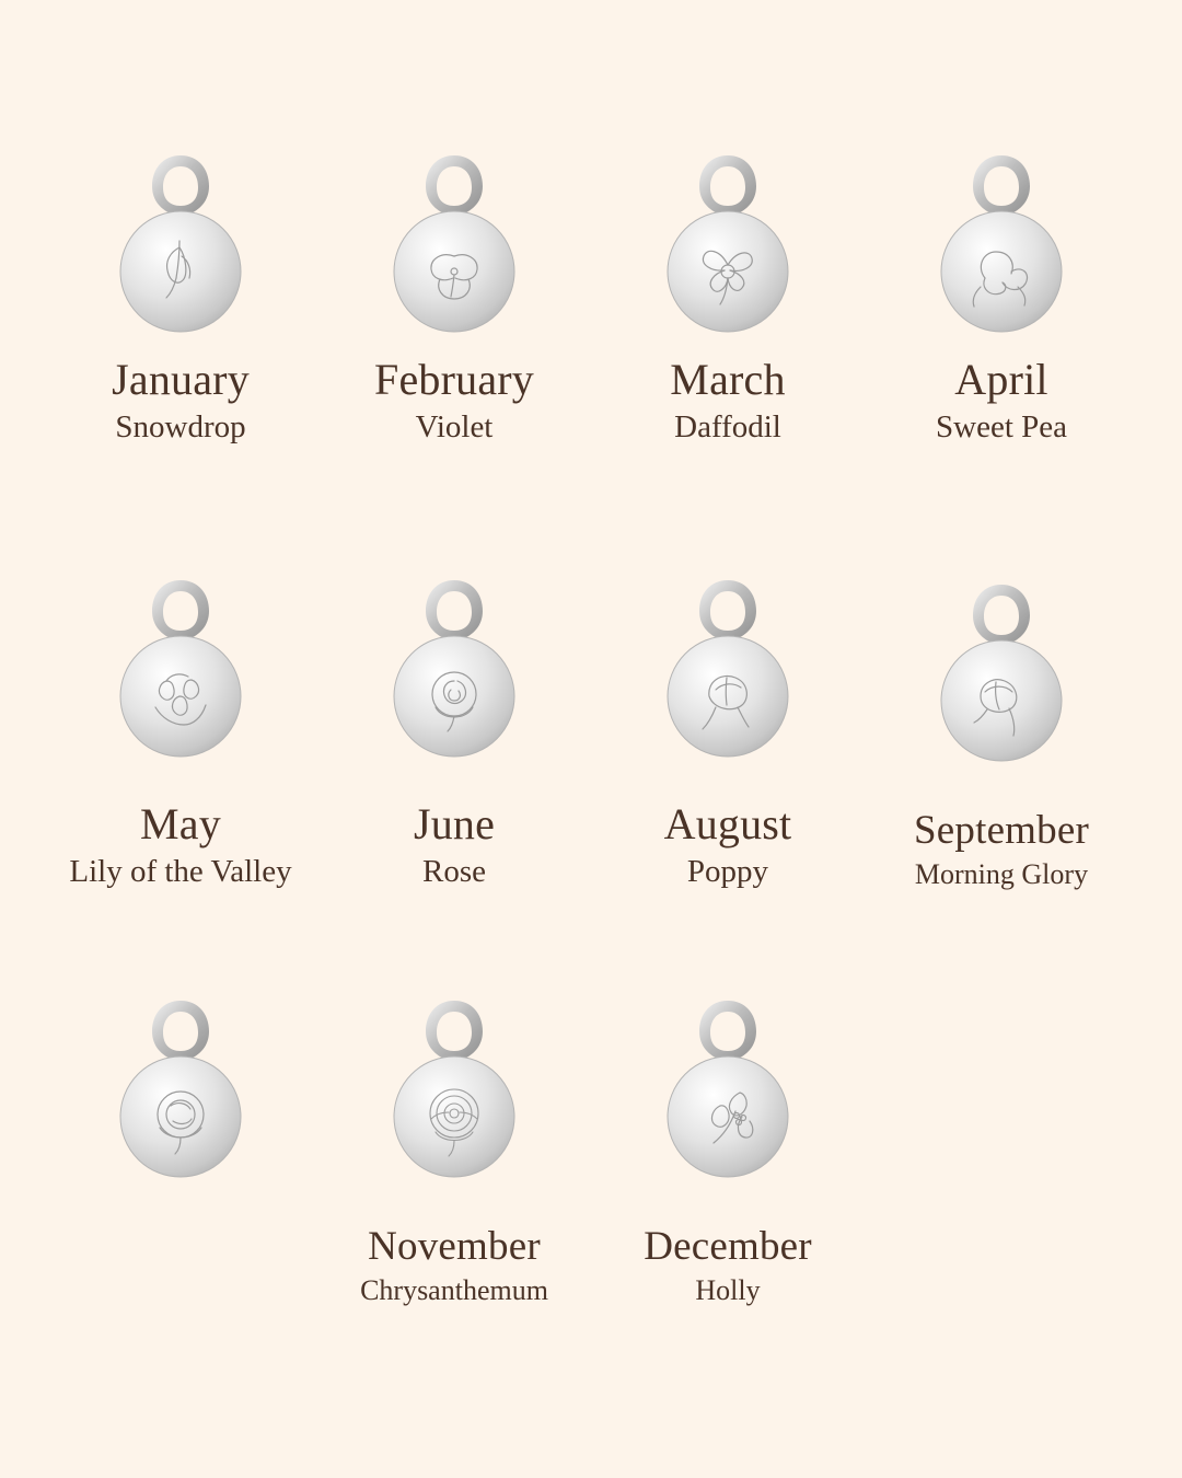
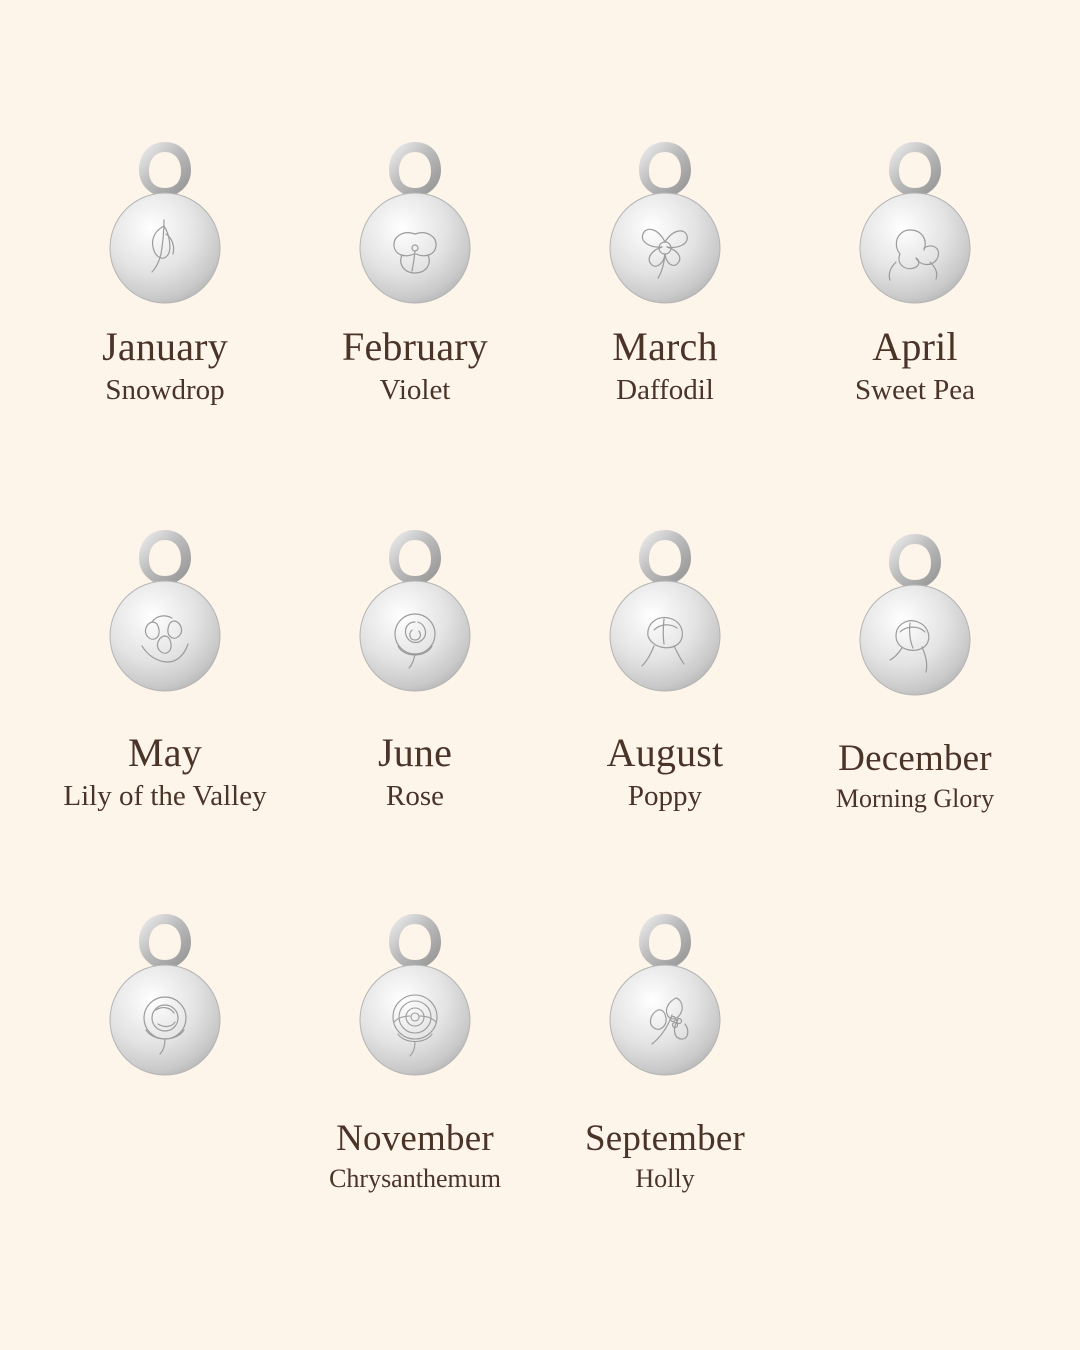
  January
  Snowdrop
  February
  Violet
  March
  Daffodil
  April
  Sweet Pea
  May
  Lily of the Valley
  June
  Rose
  August
  Poppy
- September
+ December
  Morning Glory
  November
  Chrysanthemum
- December
+ September
  Holly
